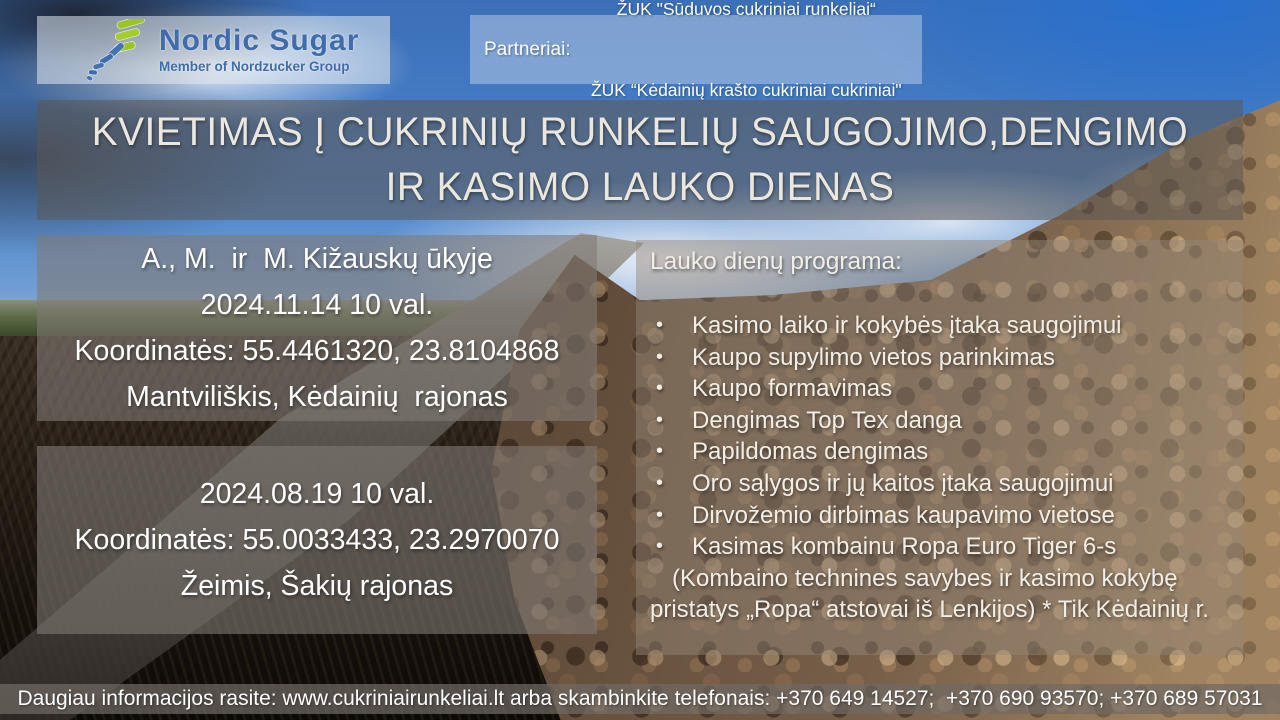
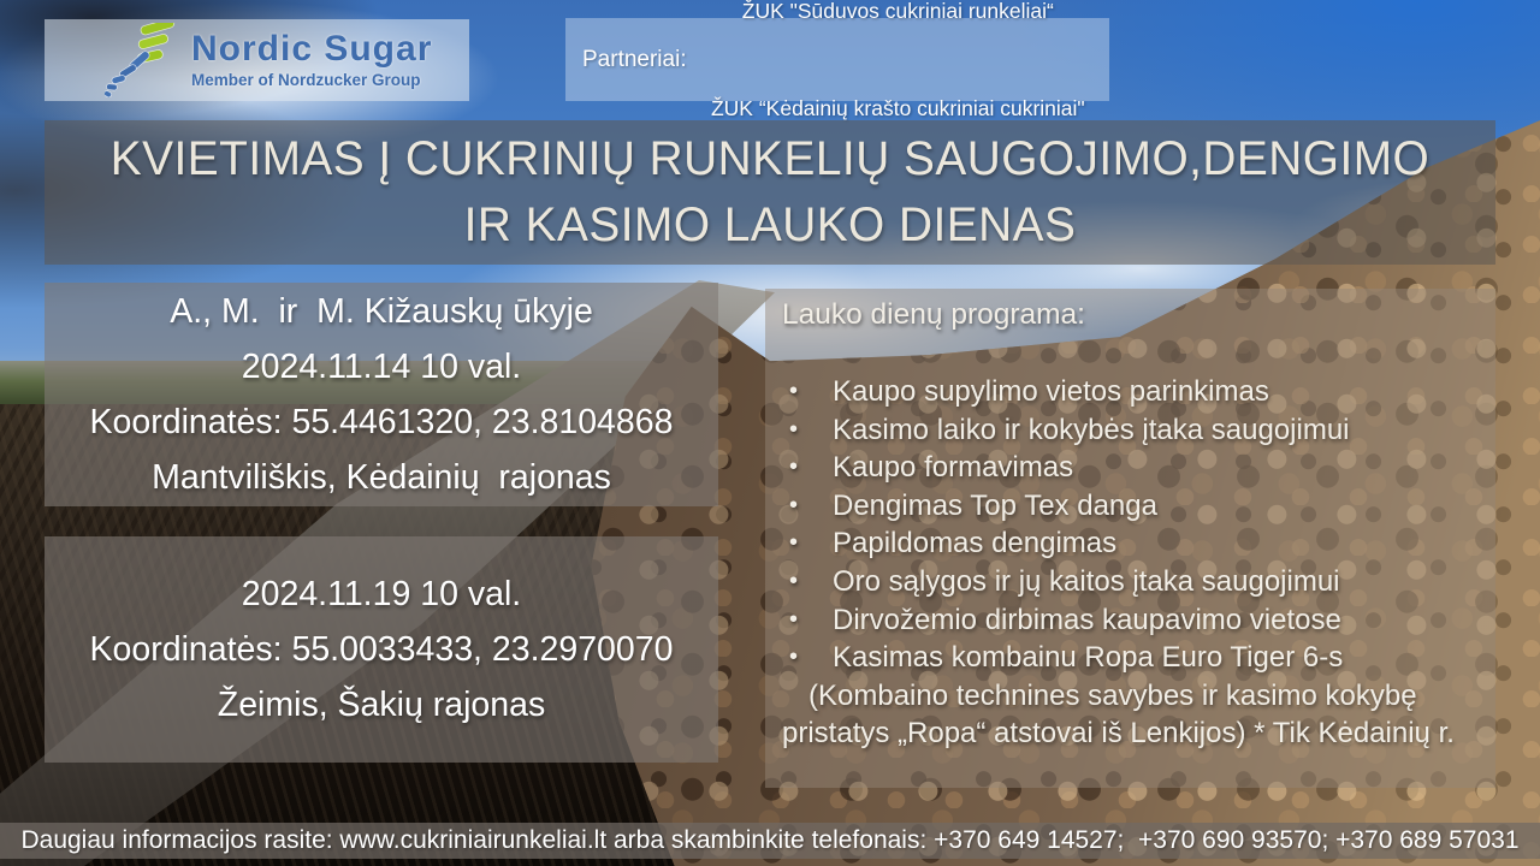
  Nordic Sugar
  Member of Nordzucker Group
  Partneriai:
  ŽUK "Sūduvos cukriniai runkeliai“
  ŽUK “Kėdainių krašto cukriniai cukriniai"
  KVIETIMAS Į CUKRINIŲ RUNKELIŲ SAUGOJIMO,DENGIMO
  IR KASIMO LAUKO DIENAS
  A., M. ir M. Kižauskų ūkyje
  2024.11.14 10 val.
  Koordinatės: 55.4461320, 23.8104868
  Mantviliškis, Kėdainių rajonas
- 2024.08.19 10 val.
+ 2024.11.19 10 val.
  Koordinatės: 55.0033433, 23.2970070
  Žeimis, Šakių rajonas
  Lauko dienų programa:
  •
- Kasimo laiko ir kokybės įtaka saugojimui
+ Kaupo supylimo vietos parinkimas
  •
- Kaupo supylimo vietos parinkimas
+ Kasimo laiko ir kokybės įtaka saugojimui
  •
  Kaupo formavimas
  •
  Dengimas Top Tex danga
  •
  Papildomas dengimas
  •
  Oro sąlygos ir jų kaitos įtaka saugojimui
  •
  Dirvožemio dirbimas kaupavimo vietose
  •
  Kasimas kombainu Ropa Euro Tiger 6-s
  (Kombaino technines savybes ir kasimo kokybę
  pristatys „Ropa“ atstovai iš Lenkijos) * Tik Kėdainių r.
  Daugiau informacijos rasite: www.cukriniairunkeliai.lt arba skambinkite telefonais: +370 649 14527; +370 690 93570; +370 689 57031
